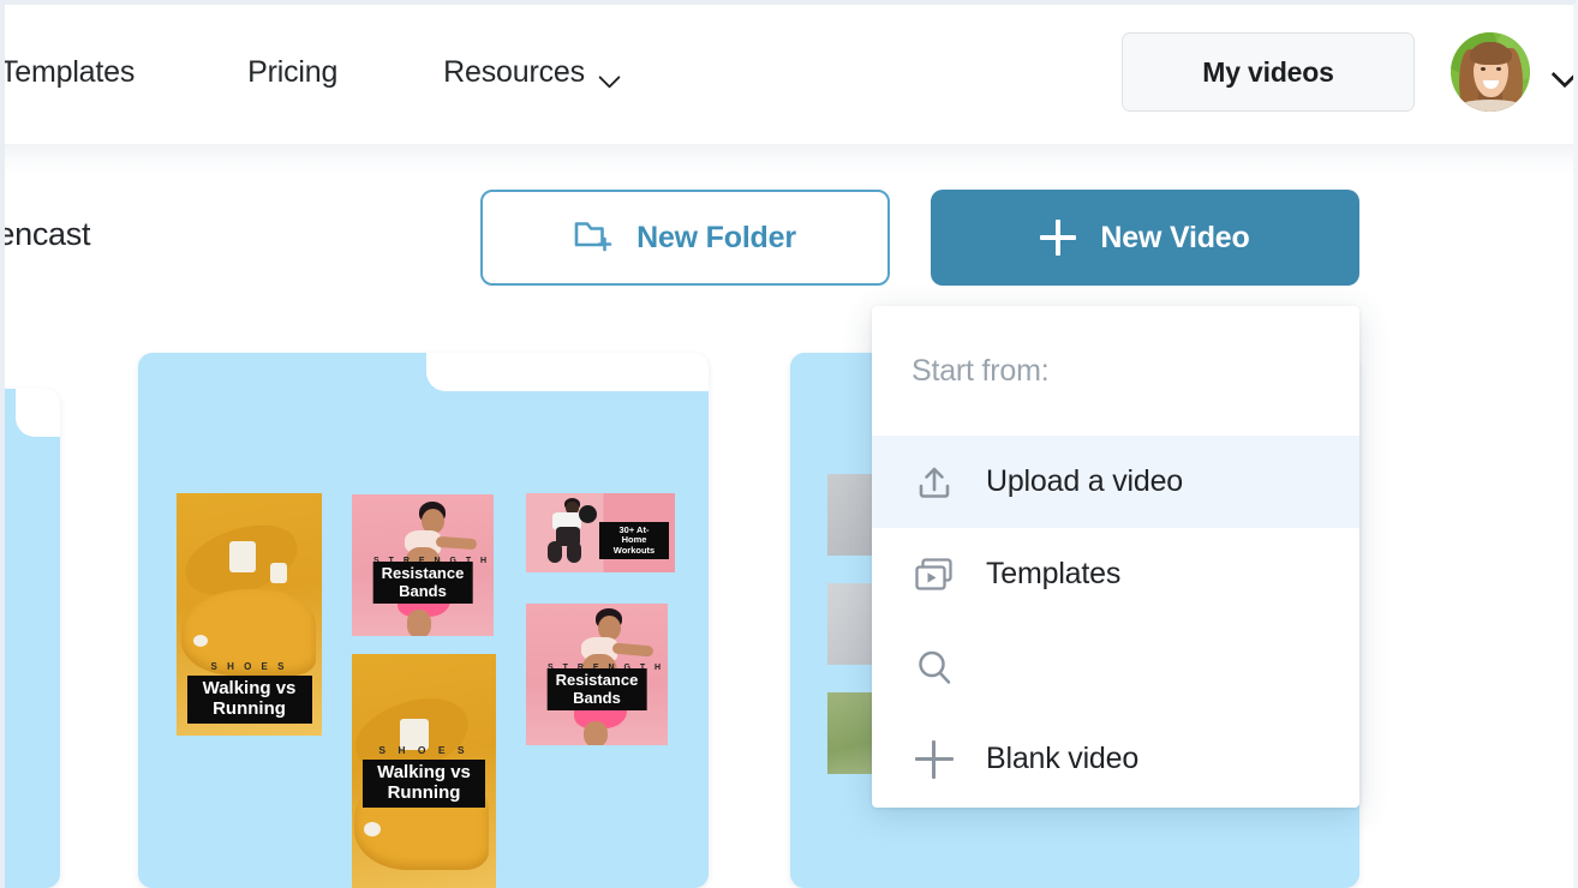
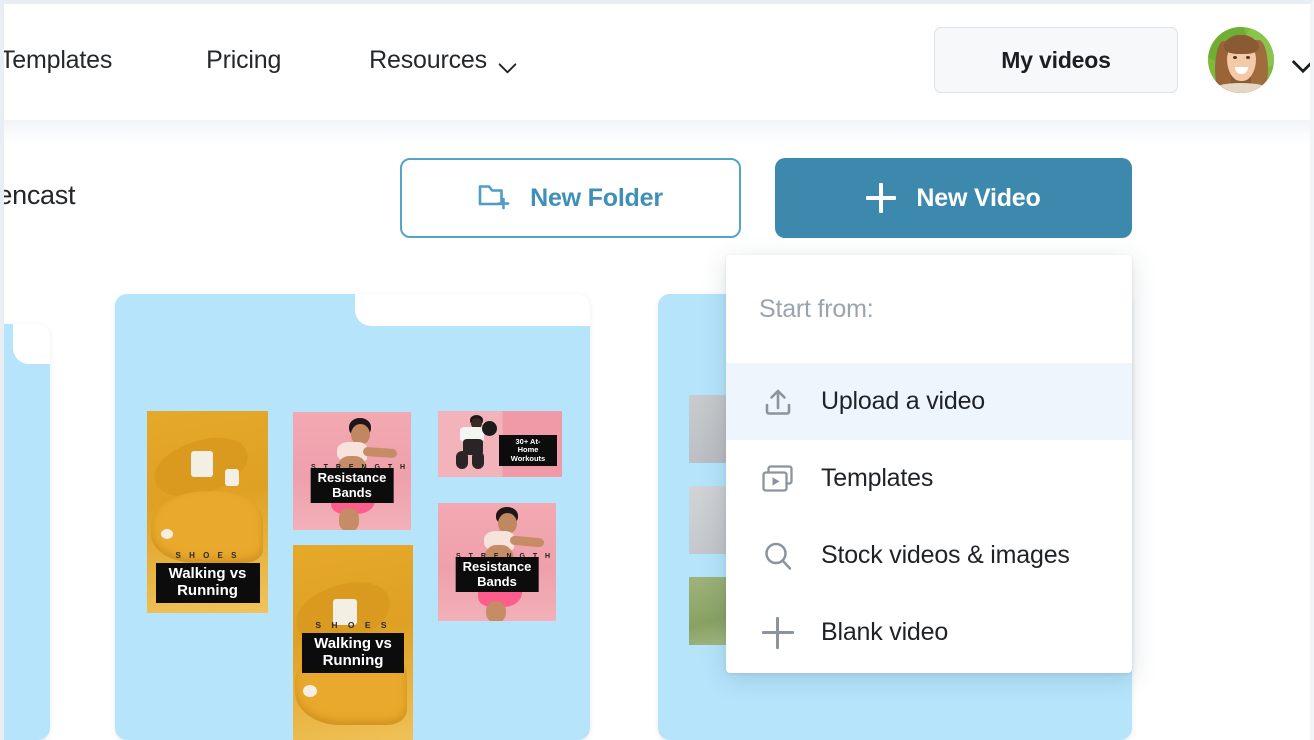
  Templates
  Pricing
  Resources
  My videos
  encast
  New Folder
  New Video
  S H O E S
  Walking vs
  Running
  Resistance Bands
  30+ At-Home
  Workouts
  S H O E S
  Walking vs
  Running
  Resistance Bands
  Start from:
  Upload a video
  Templates
+ Stock videos & images
  Blank video
